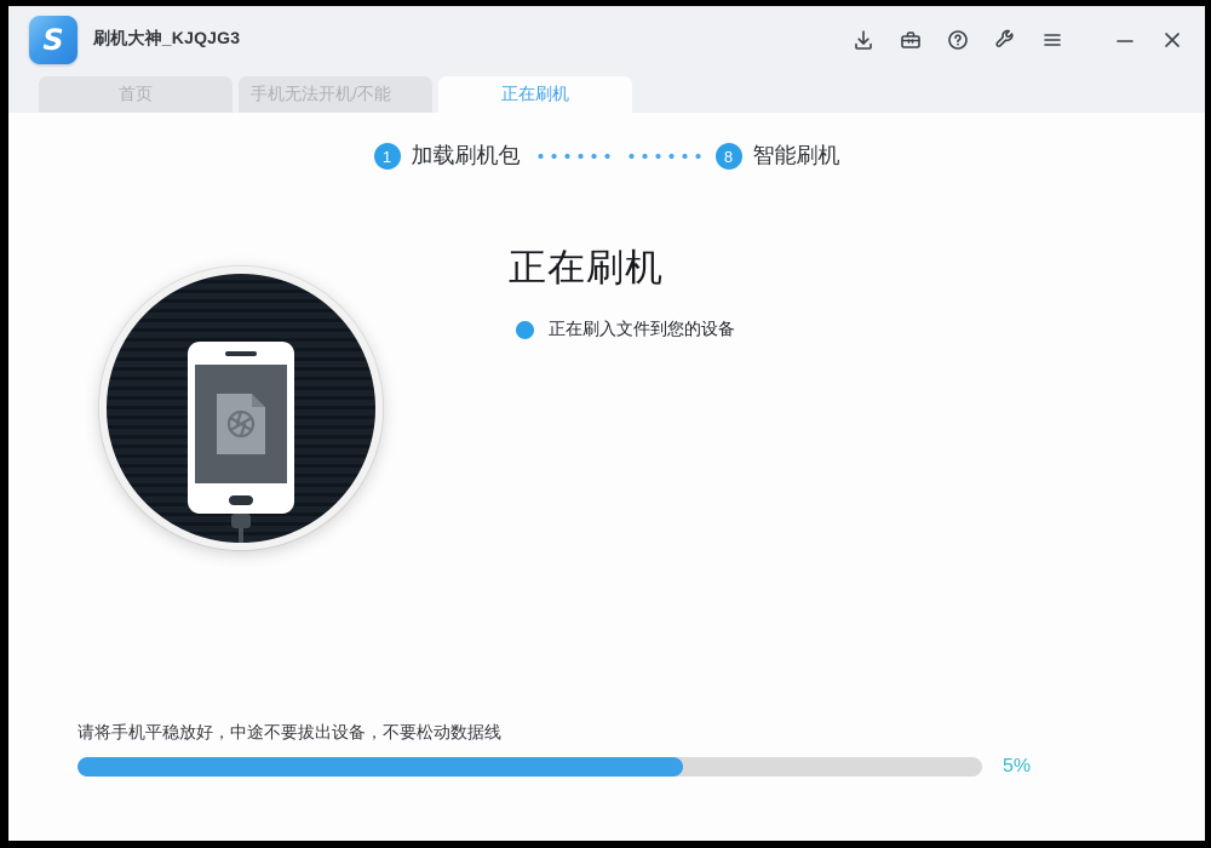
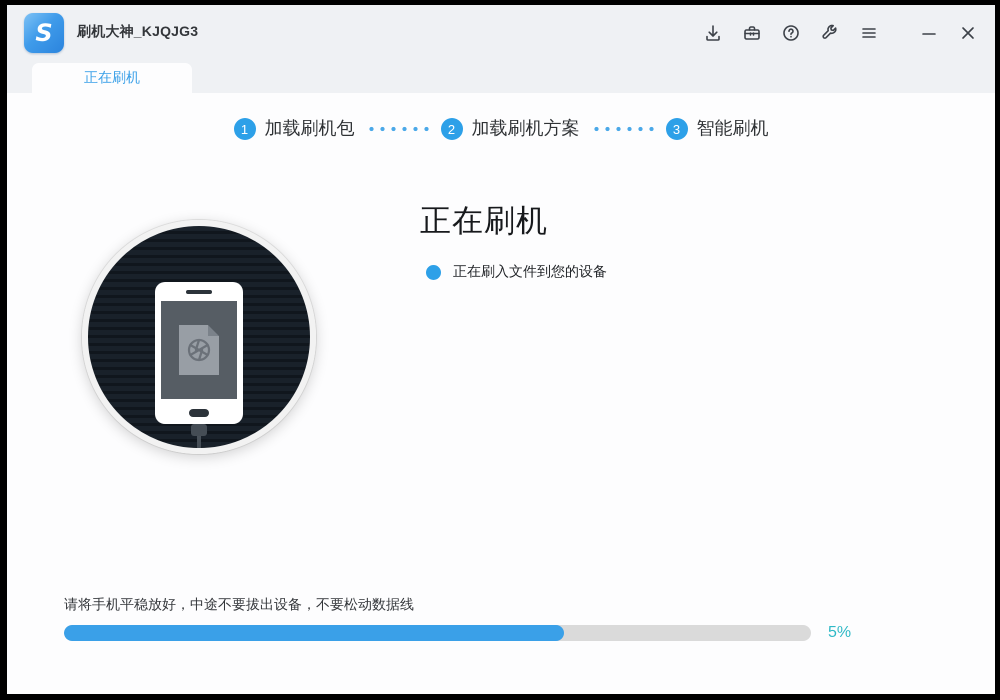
  S
  刷机大神_KJQJG3
- 首页
- 手机无法开机/不能
  正在刷机
  1
  加载刷机包
+ 2
+ 加载刷机方案
- 8
+ 3
  智能刷机
  正在刷机
  正在刷入文件到您的设备
  请将手机平稳放好，中途不要拔出设备，不要松动数据线
  5%
